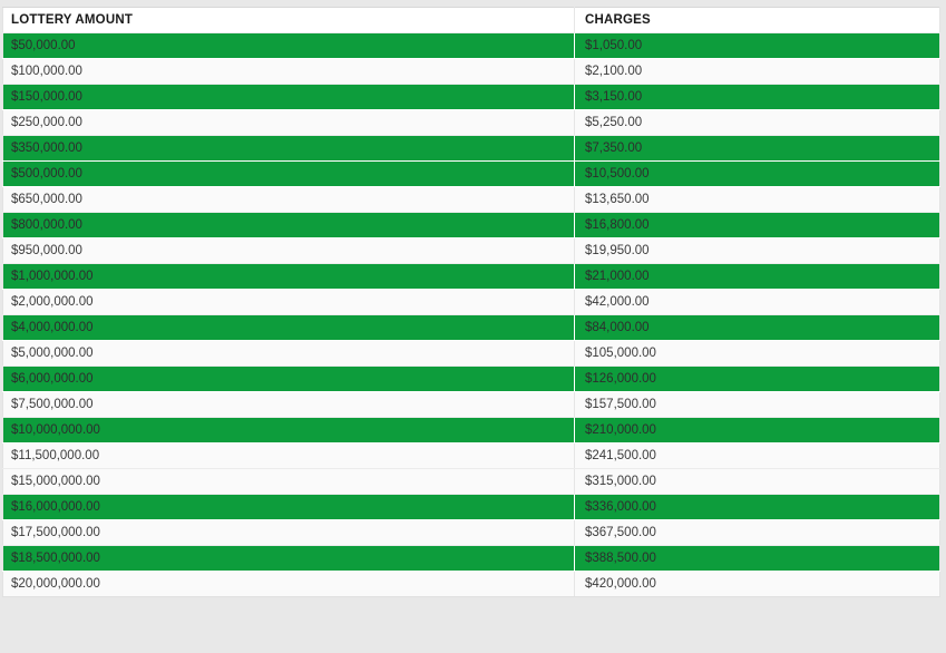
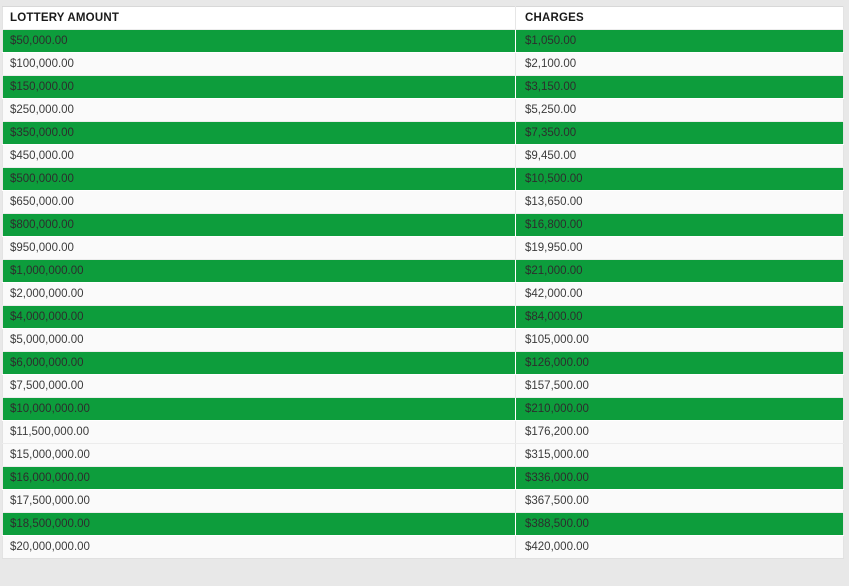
  LOTTERY AMOUNT	CHARGES
  $50,000.00	$1,050.00
  $100,000.00	$2,100.00
  $150,000.00	$3,150.00
  $250,000.00	$5,250.00
  $350,000.00	$7,350.00
+ $450,000.00	$9,450.00
  $500,000.00	$10,500.00
  $650,000.00	$13,650.00
  $800,000.00	$16,800.00
  $950,000.00	$19,950.00
  $1,000,000.00	$21,000.00
  $2,000,000.00	$42,000.00
  $4,000,000.00	$84,000.00
  $5,000,000.00	$105,000.00
  $6,000,000.00	$126,000.00
  $7,500,000.00	$157,500.00
  $10,000,000.00	$210,000.00
- $11,500,000.00	$241,500.00
+ $11,500,000.00	$176,200.00
  $15,000,000.00	$315,000.00
  $16,000,000.00	$336,000.00
  $17,500,000.00	$367,500.00
  $18,500,000.00	$388,500.00
  $20,000,000.00	$420,000.00
